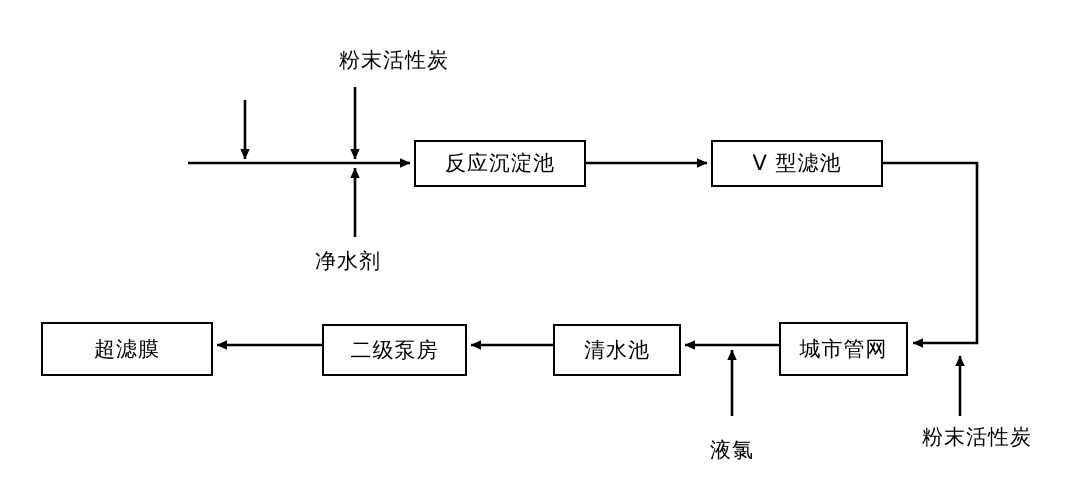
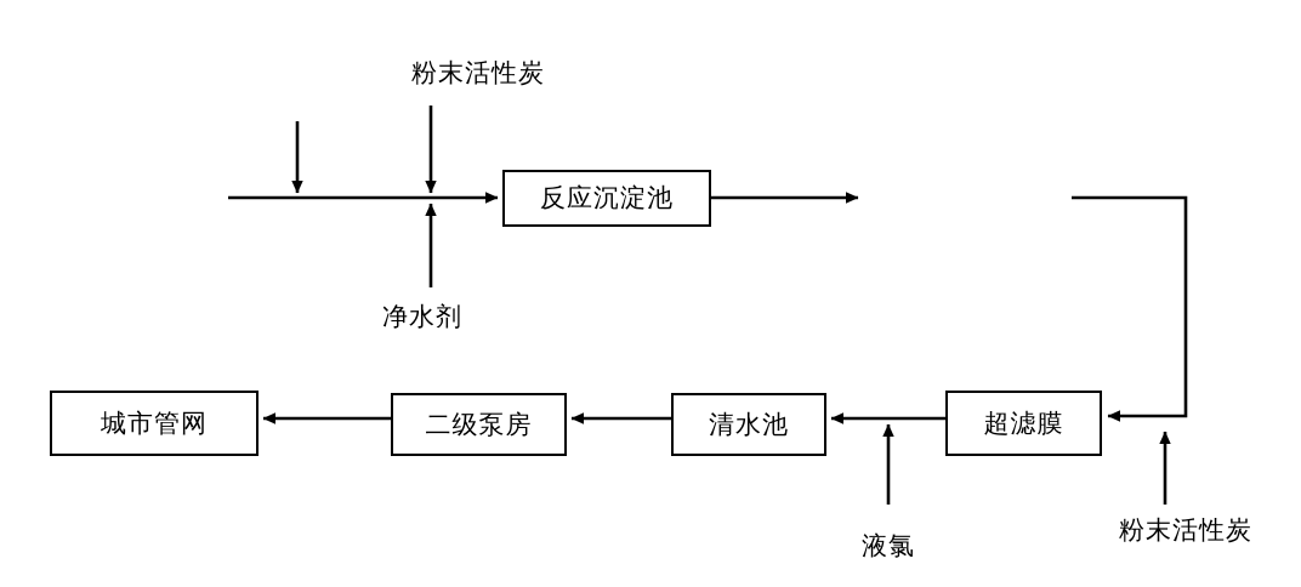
  反应沉淀池
- V 型滤池
- 城市管网
+ 超滤膜
  清水池
  二级泵房
- 超滤膜
+ 城市管网
  粉末活性炭
  净水剂
  液氯
  粉末活性炭
